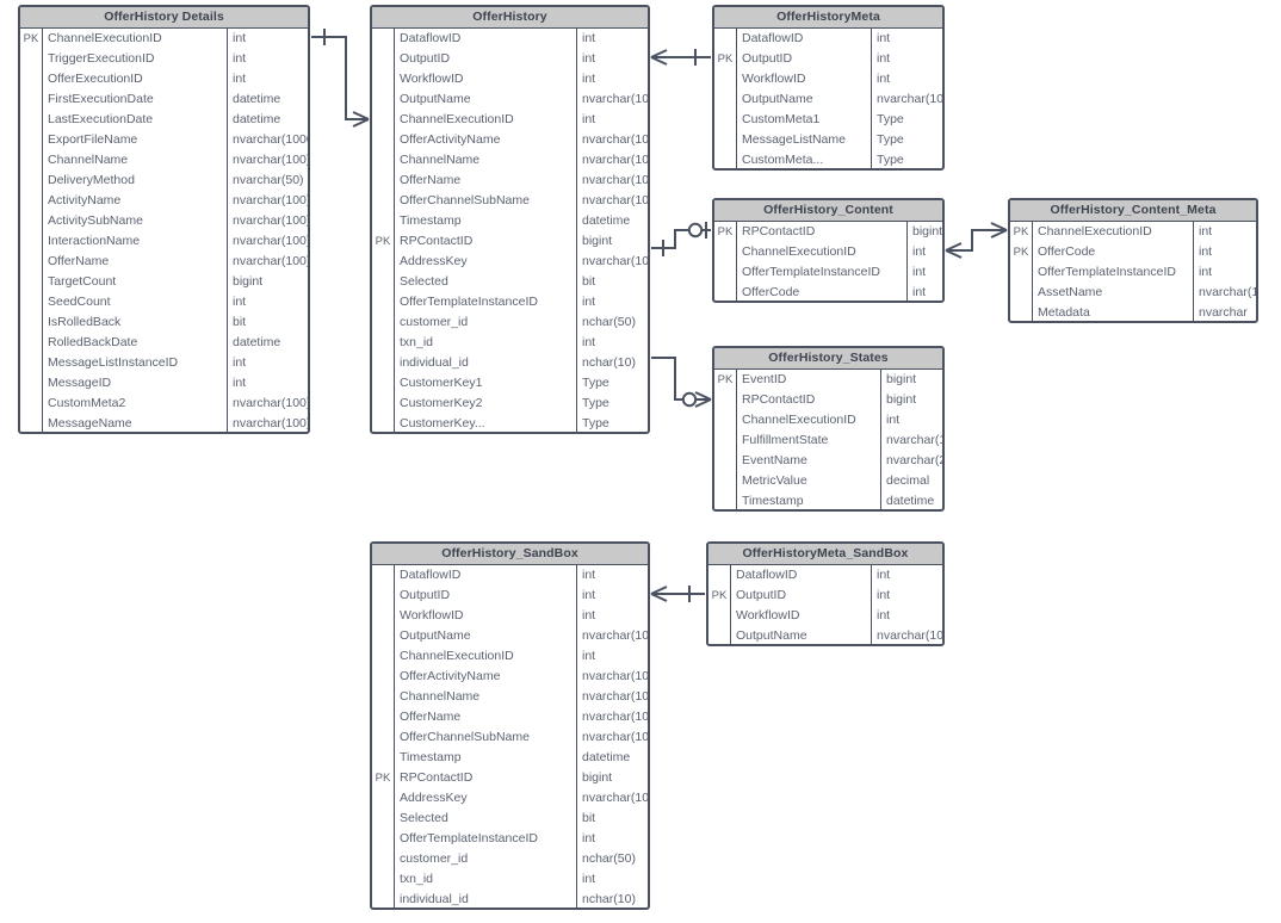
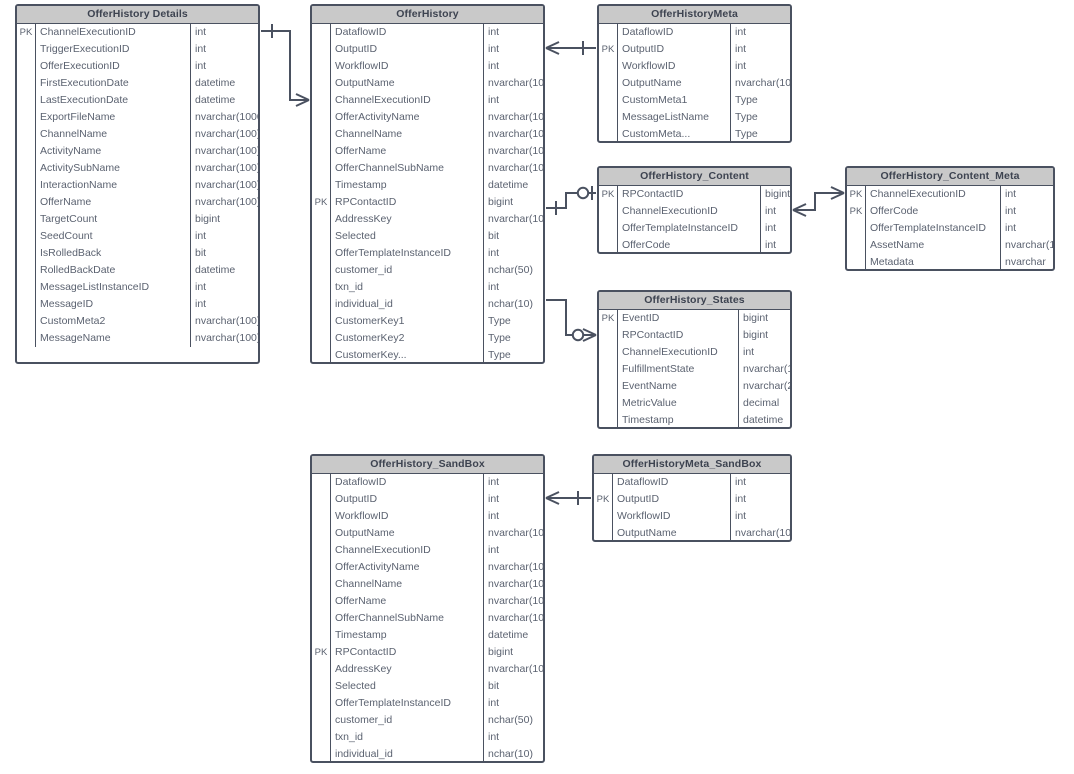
  OfferHistory Details
  PK
  ChannelExecutionID
  int
  TriggerExecutionID
  int
  OfferExecutionID
  int
  FirstExecutionDate
  datetime
  LastExecutionDate
  datetime
  ExportFileName
  nvarchar(100
  ChannelName
  nvarchar(100
- DeliveryMethod
- nvarchar(50)
  ActivityName
  nvarchar(100
  ActivitySubName
  nvarchar(100
  InteractionName
  nvarchar(100
  OfferName
  nvarchar(100
  TargetCount
  bigint
  SeedCount
  int
  IsRolledBack
  bit
  RolledBackDate
  datetime
  MessageListInstanceID
  int
  MessageID
  int
  CustomMeta2
  nvarchar(100
  MessageName
  nvarchar(100
  OfferHistory
  DataflowID
  int
  OutputID
  int
  WorkflowID
  int
  OutputName
  nvarchar(10
  ChannelExecutionID
  int
  OfferActivityName
  nvarchar(10
  ChannelName
  nvarchar(10
  OfferName
  nvarchar(10
  OfferChannelSubName
  nvarchar(10
  Timestamp
  datetime
  PK
  RPContactID
  bigint
  AddressKey
  nvarchar(10
  Selected
  bit
  OfferTemplateInstanceID
  int
  customer_id
  nchar(50)
  txn_id
  int
  individual_id
  nchar(10)
  CustomerKey1
  Type
  CustomerKey2
  Type
  CustomerKey...
  Type
  OfferHistoryMeta
  DataflowID
  int
  PK
  OutputID
  int
  WorkflowID
  int
  OutputName
  nvarchar(10
  CustomMeta1
  Type
  MessageListName
  Type
  CustomMeta...
  Type
  OfferHistory_Content
  PK
  RPContactID
  bigint
  ChannelExecutionID
  int
  OfferTemplateInstanceID
  int
  OfferCode
  int
  OfferHistory_Content_Meta
  PK
  ChannelExecutionID
  int
  PK
  OfferCode
  int
  OfferTemplateInstanceID
  int
  AssetName
  nvarchar(1
  Metadata
  nvarchar
  OfferHistory_States
  PK
  EventID
  bigint
  RPContactID
  bigint
  ChannelExecutionID
  int
  FulfillmentState
  EventName
  MetricValue
  decimal
  Timestamp
  datetime
  OfferHistory_SandBox
  DataflowID
  int
  OutputID
  int
  WorkflowID
  int
  OutputName
  nvarchar(10
  ChannelExecutionID
  int
  OfferActivityName
  nvarchar(10
  ChannelName
  nvarchar(10
  OfferName
  nvarchar(10
  OfferChannelSubName
  nvarchar(10
  Timestamp
  datetime
  PK
  RPContactID
  bigint
  AddressKey
  nvarchar(10
  Selected
  bit
  OfferTemplateInstanceID
  int
  customer_id
  nchar(50)
  txn_id
  int
  individual_id
  nchar(10)
  OfferHistoryMeta_SandBox
  DataflowID
  int
  PK
  OutputID
  int
  WorkflowID
  int
  OutputName
  nvarchar(10
